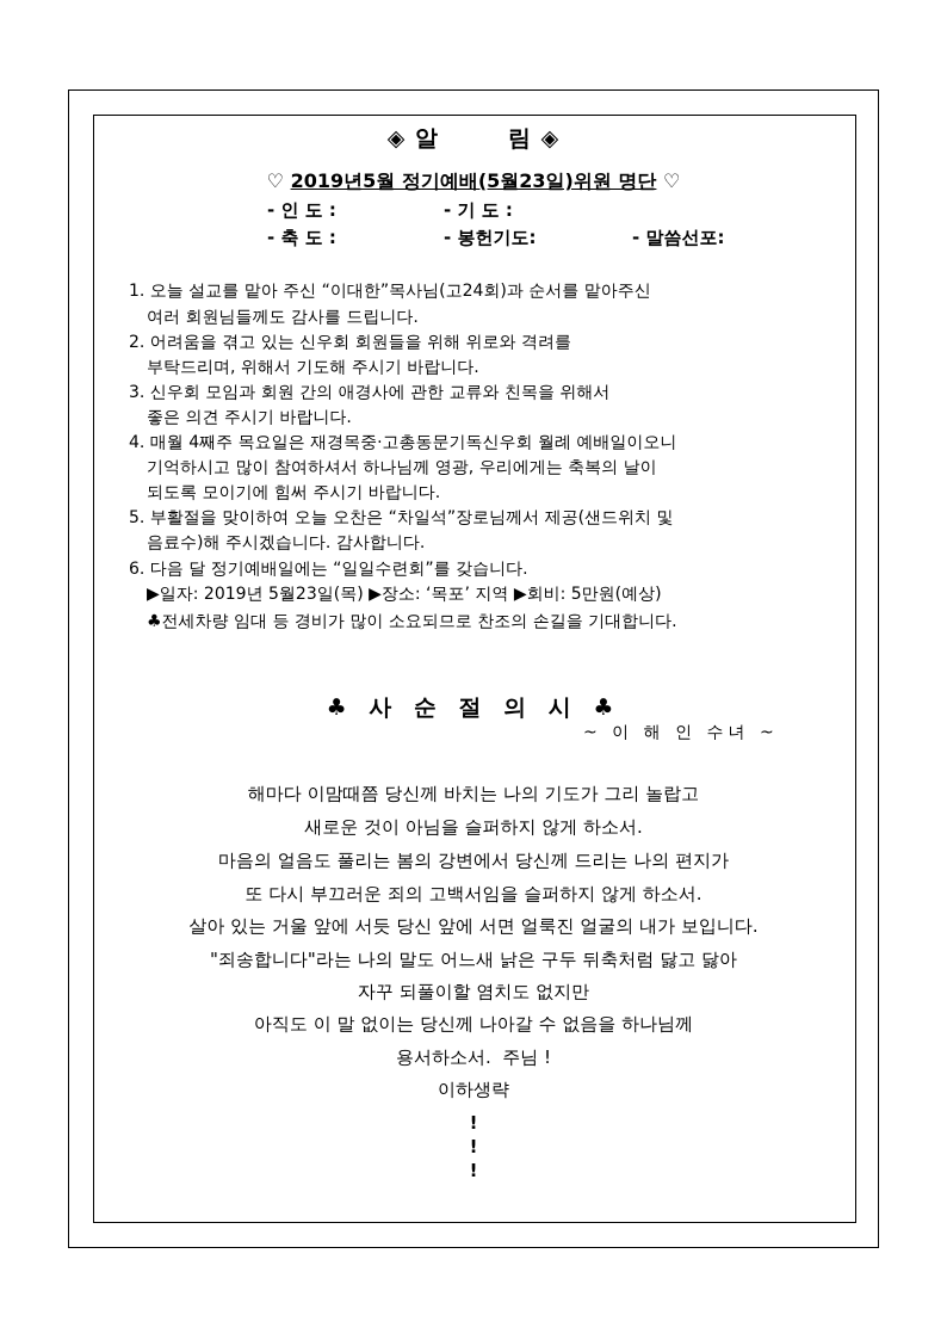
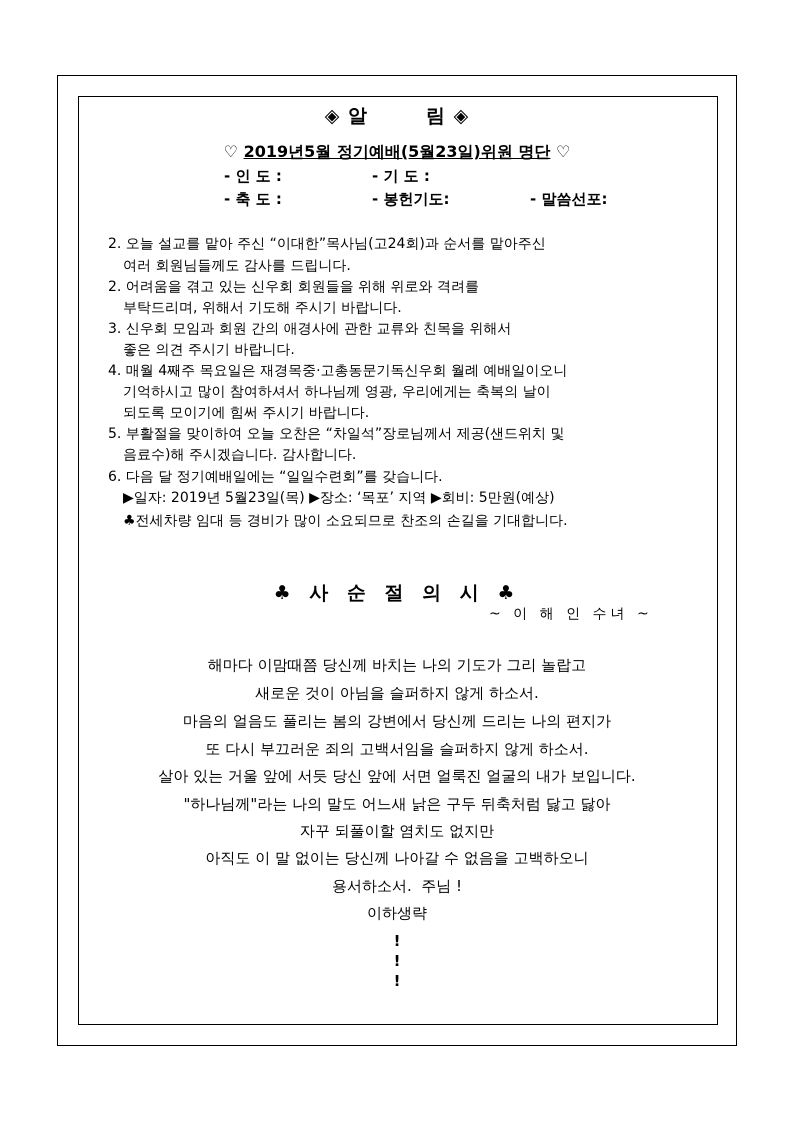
  ◈ 알 림 ◈
  ♡ 2019년5월 정기예배(5월23일)위원 명단 ♡
  - 인 도 :
  - 기 도 :
  - 축 도 :
  - 봉헌기도:
  - 말씀선포:
- 1. 오늘 설교를 맡아 주신 “이대한”목사님(고24회)과 순서를 맡아주신
+ 2. 오늘 설교를 맡아 주신 “이대한”목사님(고24회)과 순서를 맡아주신
  여러 회원님들께도 감사를 드립니다.
  2. 어려움을 겪고 있는 신우회 회원들을 위해 위로와 격려를
  부탁드리며, 위해서 기도해 주시기 바랍니다.
  3. 신우회 모임과 회원 간의 애경사에 관한 교류와 친목을 위해서
  좋은 의견 주시기 바랍니다.
  4. 매월 4째주 목요일은 재경목중·고총동문기독신우회 월례 예배일이오니
  기억하시고 많이 참여하셔서 하나님께 영광, 우리에게는 축복의 날이
  되도록 모이기에 힘써 주시기 바랍니다.
  5. 부활절을 맞이하여 오늘 오찬은 “차일석”장로님께서 제공(샌드위치 및
  음료수)해 주시겠습니다. 감사합니다.
  6. 다음 달 정기예배일에는 “일일수련회”를 갖습니다.
  ▶일자: 2019년 5월23일(목) ▶장소: ‘목포’ 지역 ▶회비: 5만원(예상)
  ♣전세차량 임대 등 경비가 많이 소요되므로 찬조의 손길을 기대합니다.
  ♣ 사 순 절 의 시 ♣
  ~ 이 해 인 수녀 ~
  해마다 이맘때쯤 당신께 바치는 나의 기도가 그리 놀랍고
  새로운 것이 아님을 슬퍼하지 않게 하소서.
  마음의 얼음도 풀리는 봄의 강변에서 당신께 드리는 나의 편지가
  또 다시 부끄러운 죄의 고백서임을 슬퍼하지 않게 하소서.
  살아 있는 거울 앞에 서듯 당신 앞에 서면 얼룩진 얼굴의 내가 보입니다.
- "죄송합니다"라는 나의 말도 어느새 낡은 구두 뒤축처럼 닳고 닳아
+ "하나님께"라는 나의 말도 어느새 낡은 구두 뒤축처럼 닳고 닳아
  자꾸 되풀이할 염치도 없지만
- 아직도 이 말 없이는 당신께 나아갈 수 없음을 하나님께
+ 아직도 이 말 없이는 당신께 나아갈 수 없음을 고백하오니
  용서하소서. 주님 !
  이하생략
  !
  !
  !
